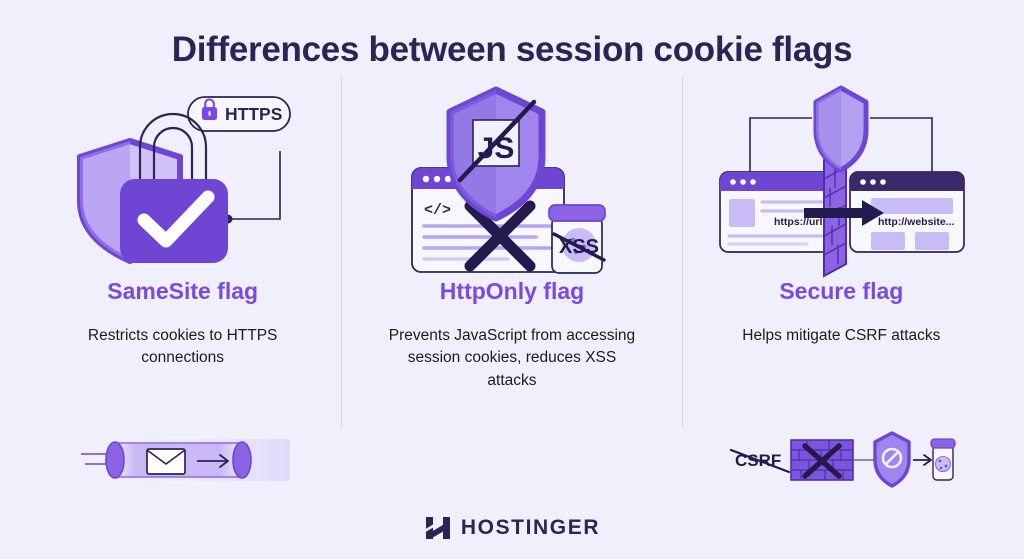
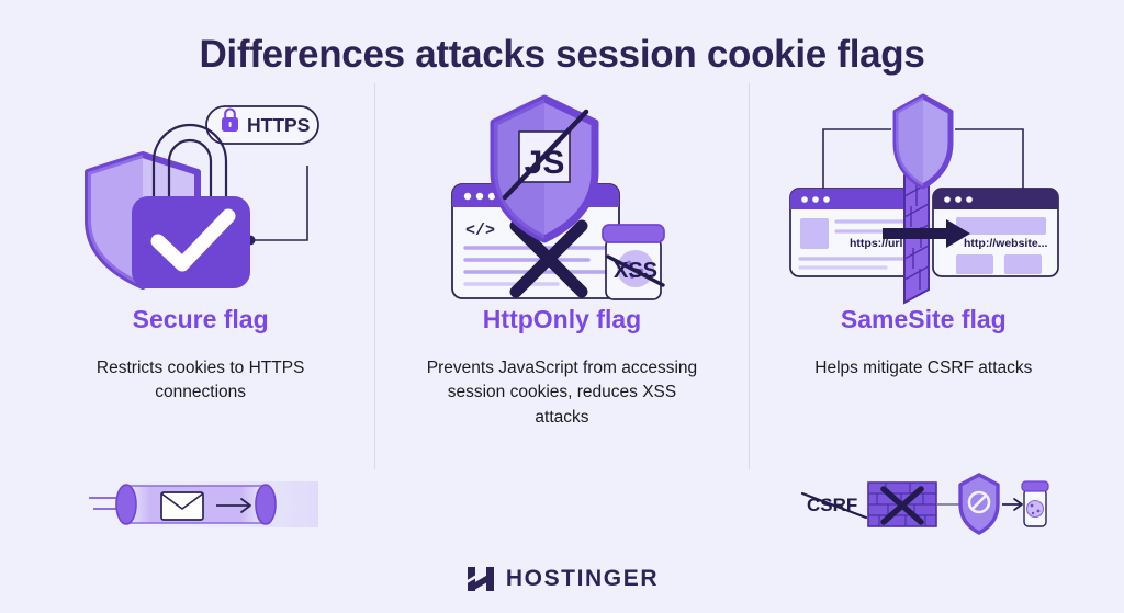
- Differences between session cookie flags
+ Differences attacks session cookie flags
  HTTPS
- SameSite flag
+ Secure flag
  Restricts cookies to HTTPS connections
  </>
  JS
  HttpOnly flag
  Prevents JavaScript from accessing session cookies, reduces XSS attacks
  https://url
  http://website...
- Secure flag
+ SameSite flag
  Helps mitigate CSRF attacks
  CSRF
  HOSTINGER
